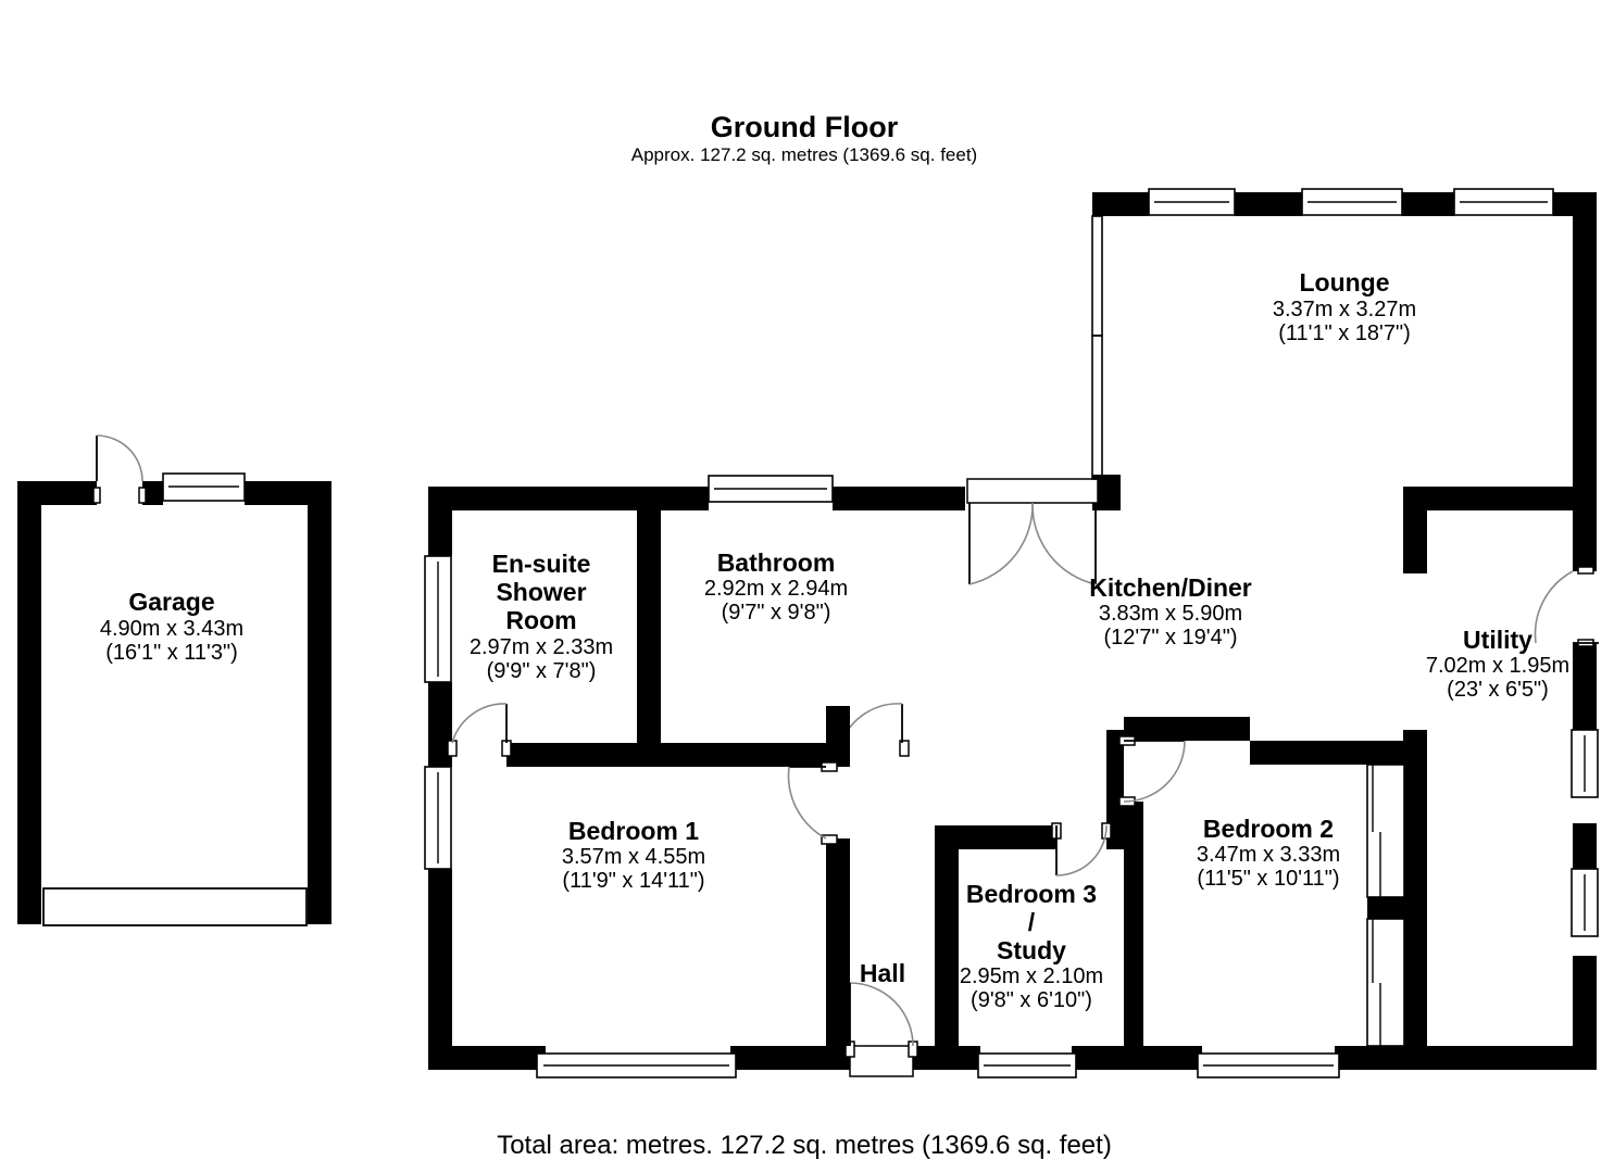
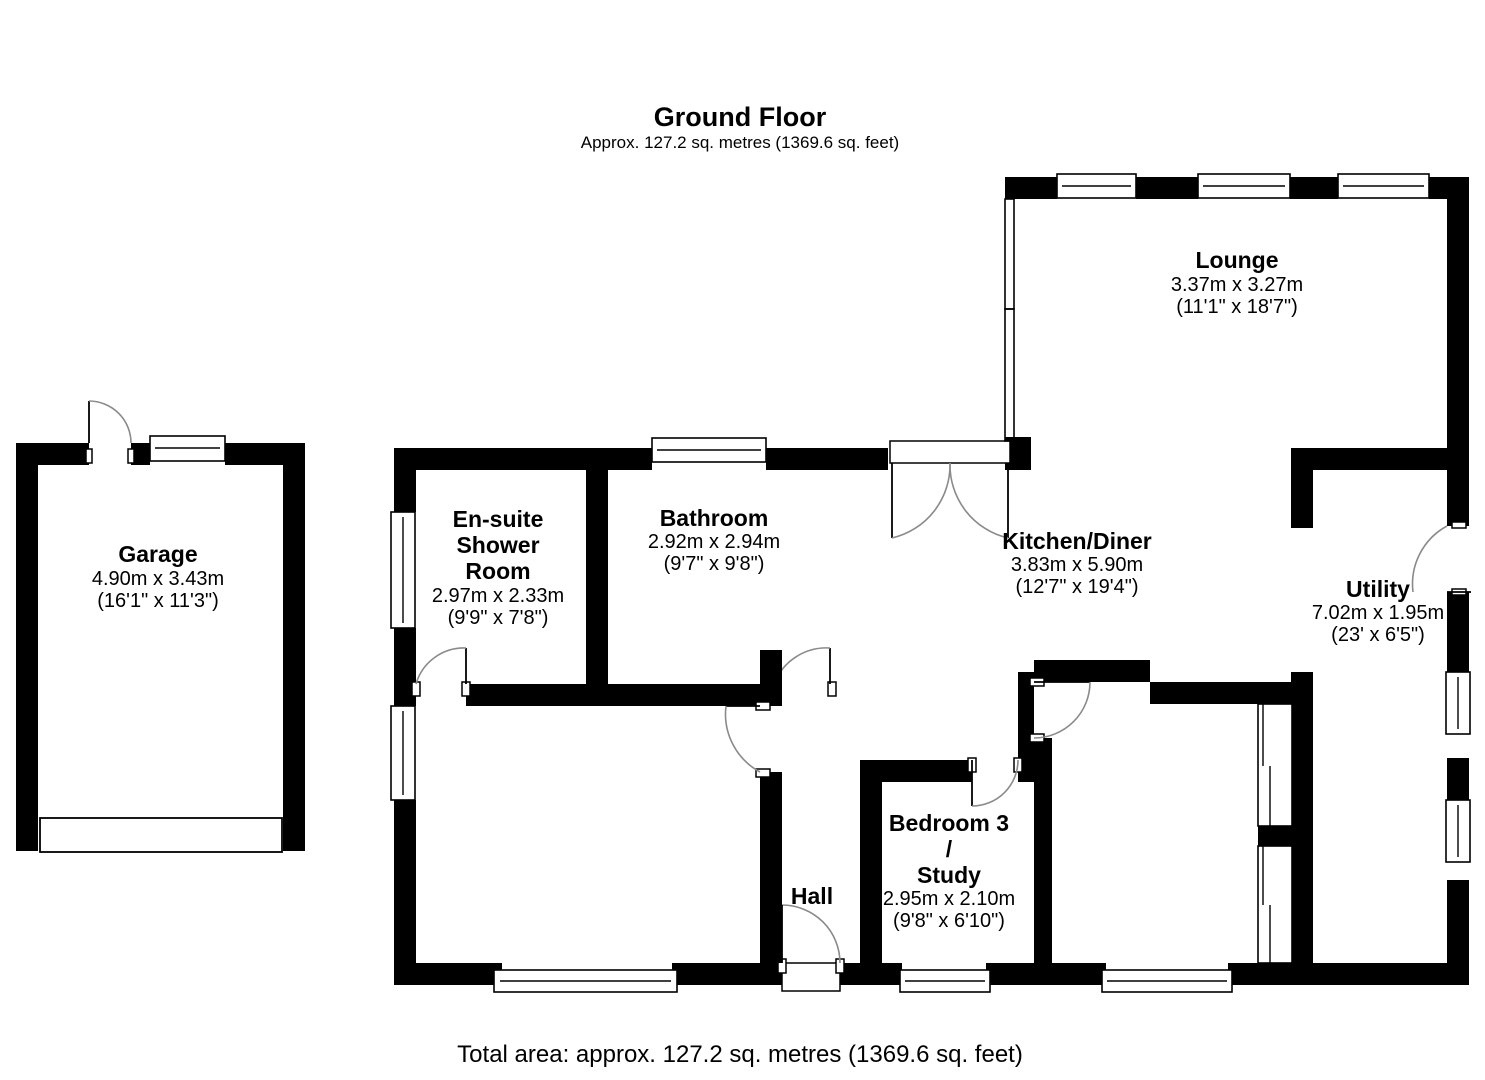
  Ground Floor
  Approx. 127.2 sq. metres (1369.6 sq. feet)
  Garage
  4.90m x 3.43m
  (16'1" x 11'3")
  Lounge
  3.37m x 3.27m
  (11'1" x 18'7")
  En-suite
  Shower
  Room
  2.97m x 2.33m
  (9'9" x 7'8")
  Bathroom
  2.92m x 2.94m
  (9'7" x 9'8")
  Kitchen/Diner
  3.83m x 5.90m
  (12'7" x 19'4")
  Utility
  7.02m x 1.95m
  (23' x 6'5")
- Bedroom 1
- 3.57m x 4.55m
- (11'9" x 14'11")
- Bedroom 2
- 3.47m x 3.33m
- (11'5" x 10'11")
  Bedroom 3
  /
  Study
  2.95m x 2.10m
  (9'8" x 6'10")
  Hall
- Total area: metres. 127.2 sq. metres (1369.6 sq. feet)
+ Total area: approx. 127.2 sq. metres (1369.6 sq. feet)
